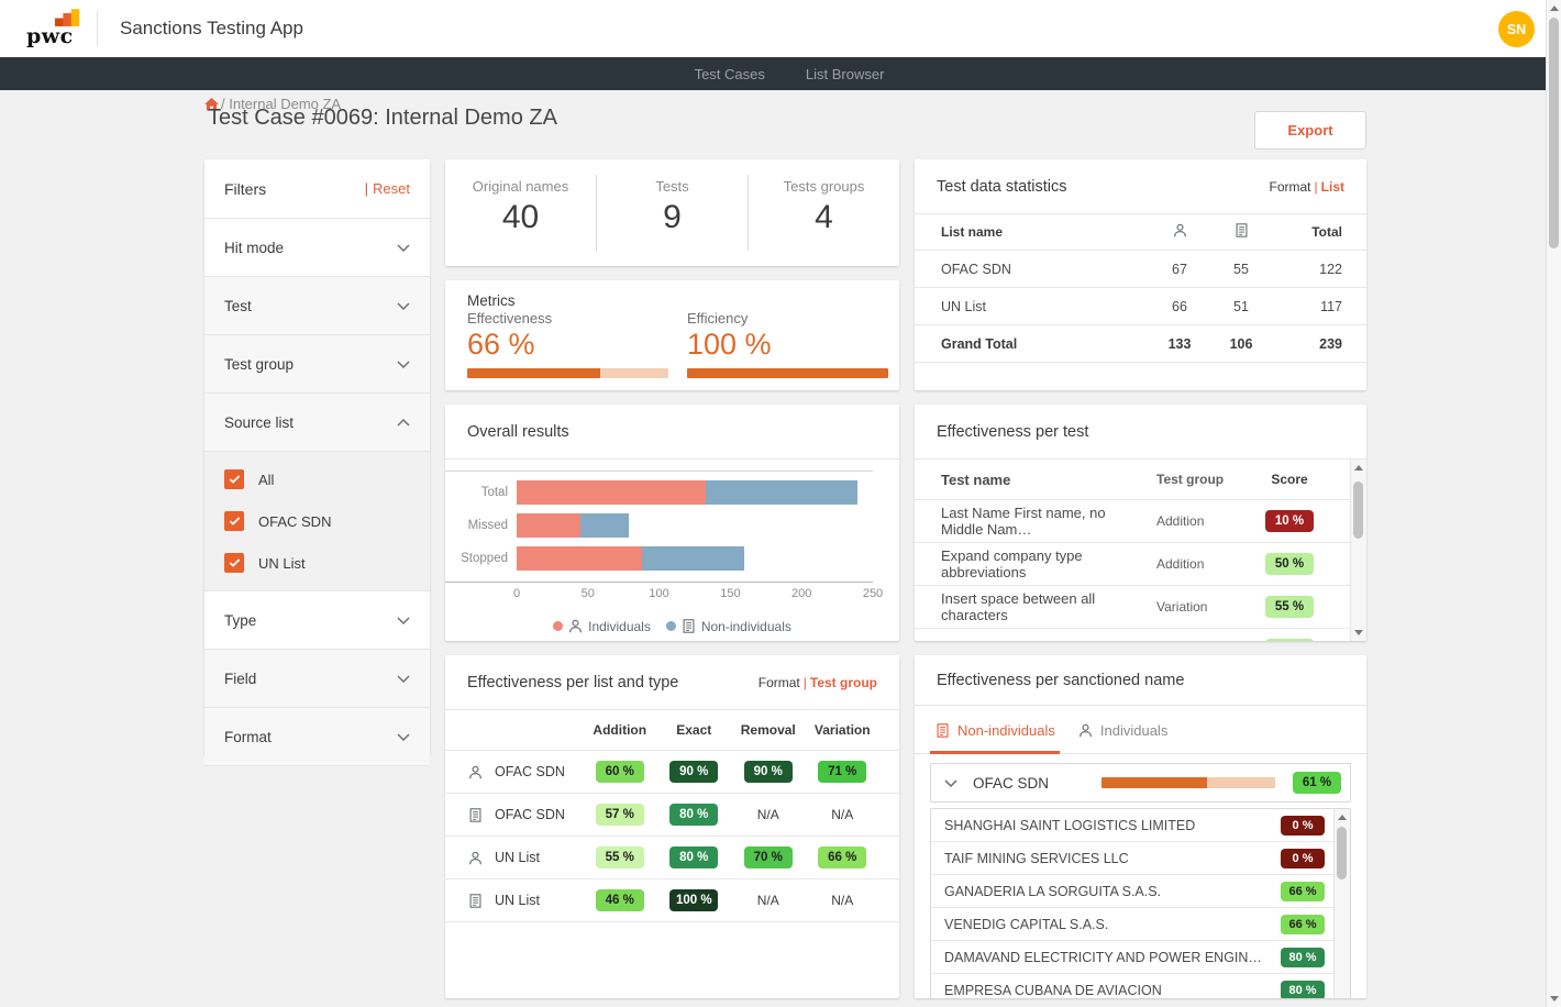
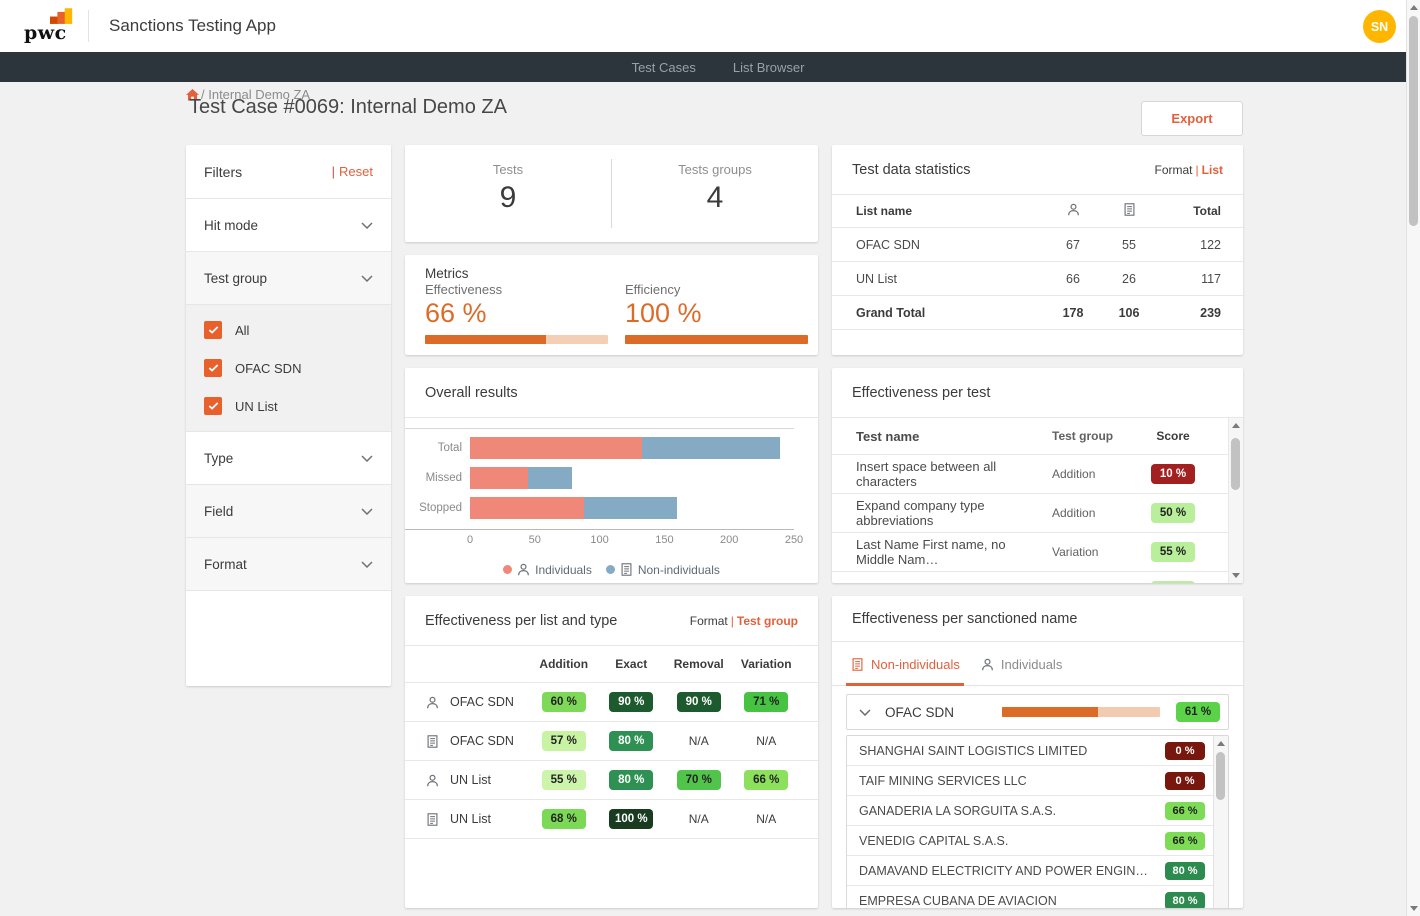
  pwc
  Sanctions Testing App
  SN
  Test Cases
  List Browser
  / Internal Demo ZA
  Test Case #0069: Internal Demo ZA
  Export
  Filters
  | Reset
  Hit mode
- Test
  Test group
- Source list
  All
  OFAC SDN
  UN List
  Type
  Field
  Format
- Original names
- 40
  Tests
  9
  Tests groups
  4
  Metrics
  Effectiveness
  66 %
  Efficiency
  100 %
  Overall results
  Total
  Missed
  Stopped
  0
  50
  100
  150
  200
  250
  Individuals
  Non-individuals
  Effectiveness per list and type
  Format | Test group
  Addition
  Exact
  Removal
  Variation
  OFAC SDN
  60 %
  90 %
  90 %
  71 %
  OFAC SDN
  57 %
  80 %
  N/A
  N/A
  UN List
  55 %
  80 %
  70 %
  66 %
  UN List
- 46 %
+ 68 %
  100 %
  N/A
  N/A
  Test data statistics
  Format | List
  List name
  Total
  OFAC SDN
  67
  55
  122
  UN List
  66
- 51
+ 26
  117
  Grand Total
- 133
+ 178
  106
  239
  Effectiveness per test
  Test name
  Test group
  Score
- Last Name First name, no Middle Nam…
+ Insert space between all characters
  Addition
  10 %
  Expand company type abbreviations
  Addition
  50 %
- Insert space between all characters
+ Last Name First name, no Middle Nam…
  Variation
  55 %
  Effectiveness per sanctioned name
  Non-individuals
  Individuals
  OFAC SDN
  61 %
  SHANGHAI SAINT LOGISTICS LIMITED
  0 %
  TAIF MINING SERVICES LLC
  0 %
  GANADERIA LA SORGUITA S.A.S.
  66 %
  VENEDIG CAPITAL S.A.S.
  66 %
  DAMAVAND ELECTRICITY AND POWER ENGIN…
  80 %
  EMPRESA CUBANA DE AVIACION
  80 %
